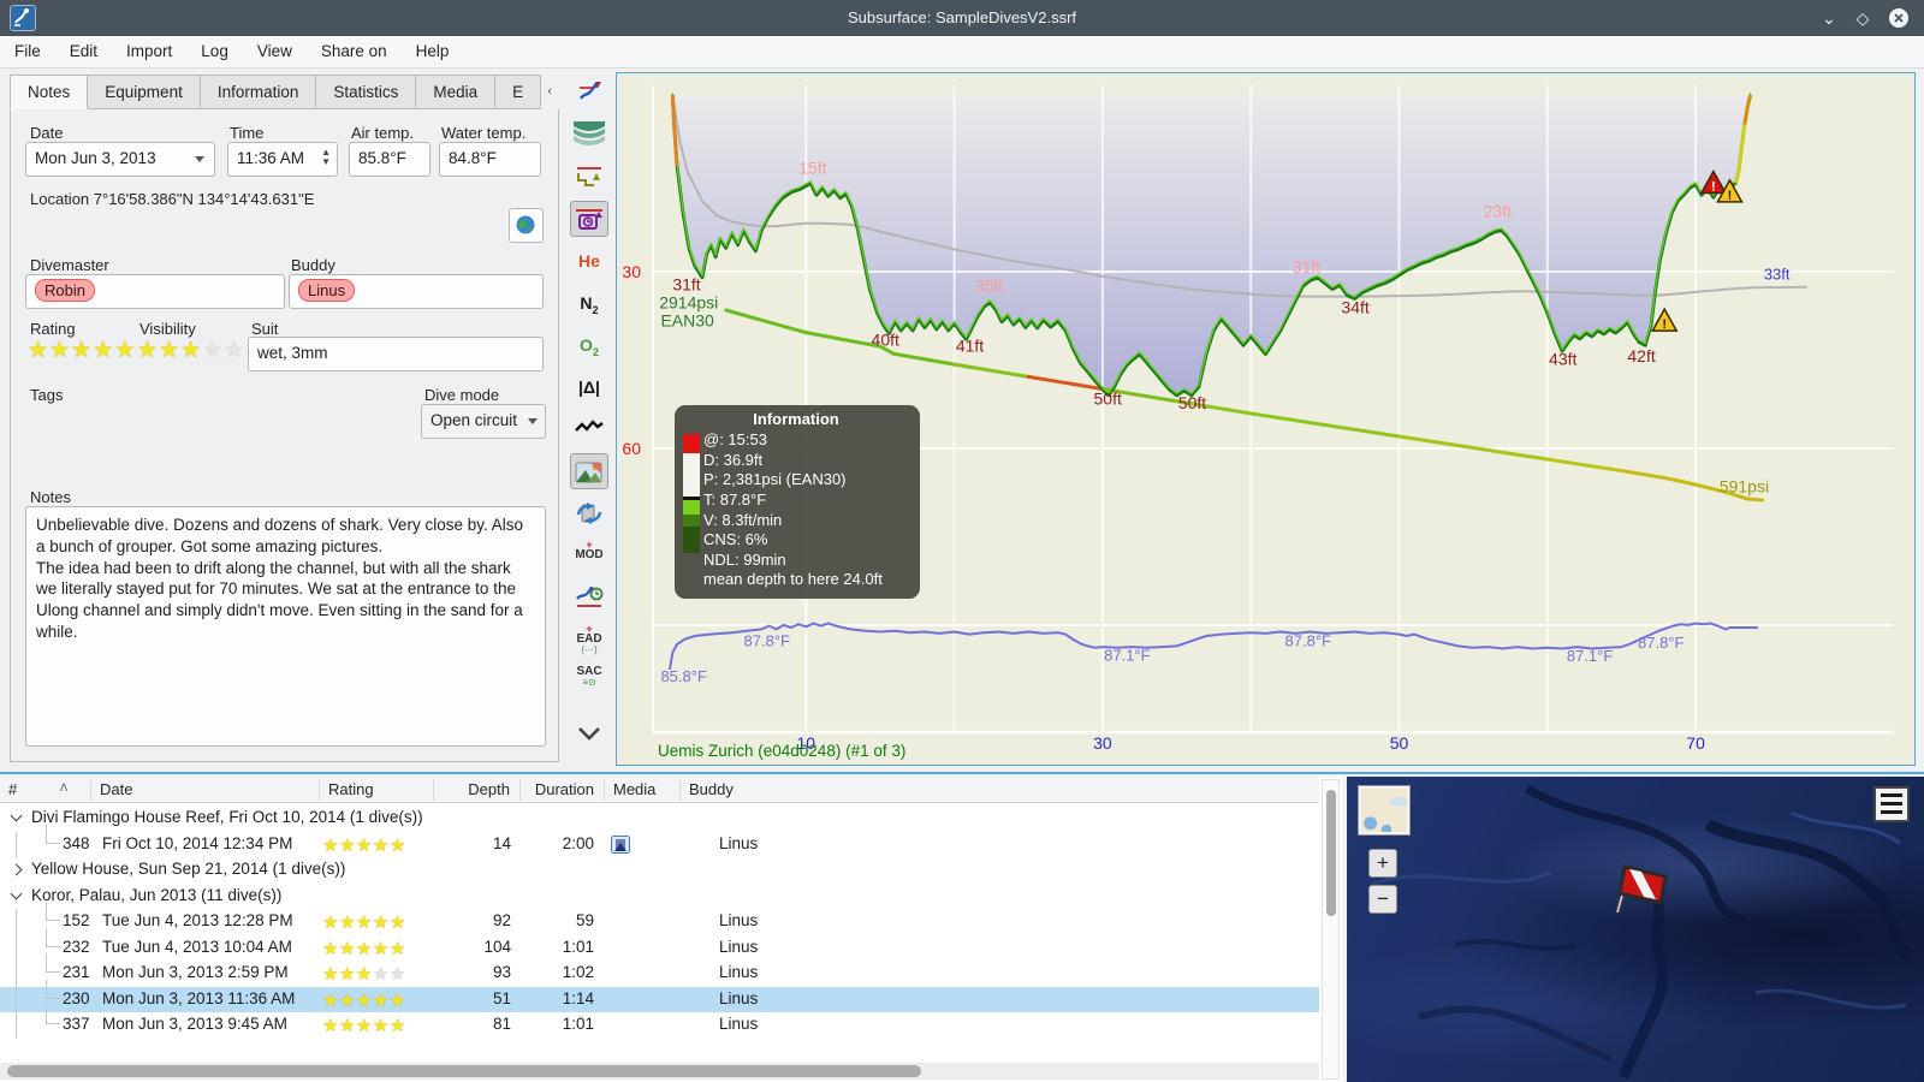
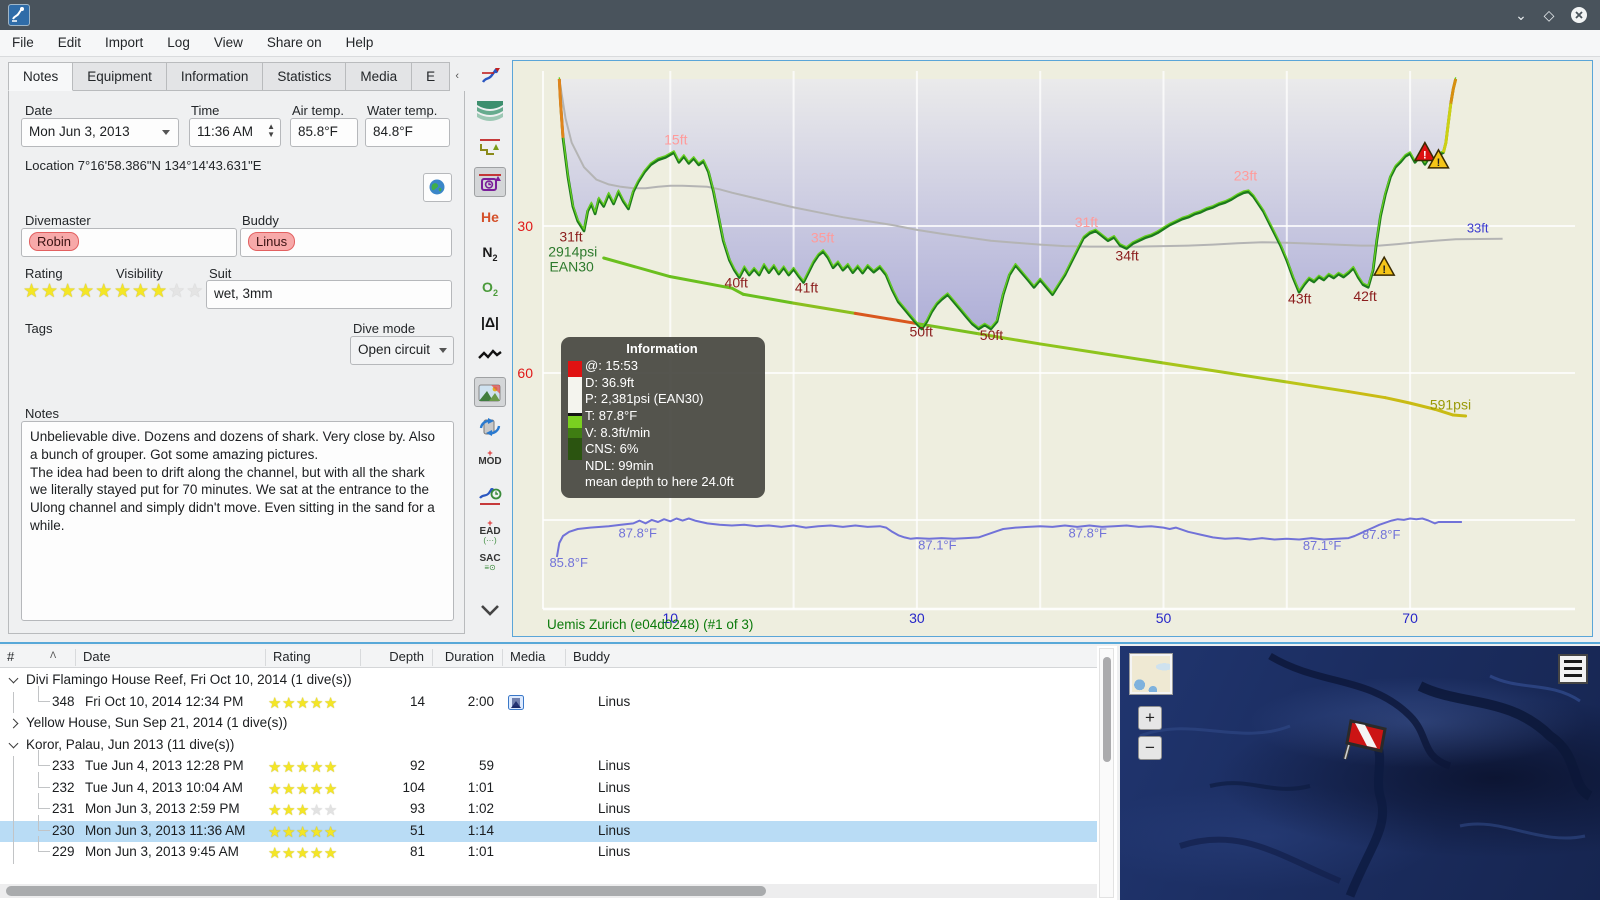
- Subsurface: SampleDivesV2.ssrf
  ⌄
  ◇
  File
  Edit
  Import
  Log
  View
  Share on
  Help
  Notes
  Equipment
  Information
  Statistics
  Media
  E
  ‹
  Date
  Mon Jun 3, 2013
  Time
  11:36 AM
  ▲
  ▼
  Air temp.
  85.8°F
  Water temp.
  84.8°F
  Location 7°16'58.386"N 134°14'43.631"E
  Divemaster
  Robin
  Buddy
  Linus
  Rating
  ★★★★★
  Visibility
  Suit
  wet, 3mm
  Tags
  Dive mode
  Open circuit
  Notes
  Unbelievable dive. Dozens and dozens of shark. Very close by. Also a bunch of grouper. Got some amazing pictures.
  The idea had been to drift along the channel, but with all the shark we literally stayed put for 70 minutes. We sat at the entrance to the Ulong channel and simply didn't move. Even sitting in the sand for a while.
  He
  N2
  O2
  |Δ|
  +
  MOD
  +
  EAD
  (···)
  SAC
  ≡⊙
  31ft
  40ft
  41ft
  50ft
  50ft
  34ft
  43ft
  42ft
  15ft
  35ft
  31ft
  23ft
  33ft
  2914psi
  EAN30
  591psi
  85.8°F
  87.8°F
  87.1°F
  87.8°F
  87.1°F
  87.8°F
  30
  60
  10
  30
  50
  70
  !
  !
  !
  Information
  @: 15:53
  D: 36.9ft
  P: 2,381psi (EAN30)
  T: 87.8°F
  V: 8.3ft/min
  CNS: 6%
  NDL: 99min
  mean depth to here 24.0ft
  Uemis Zurich (e04d0248) (#1 of 3)
  #
  Date
  Rating
  Depth
  Duration
  Media
  Buddy
  ᐱ
  Divi Flamingo House Reef, Fri Oct 10, 2014 (1 dive(s))
  348
  Fri Oct 10, 2014 12:34 PM
  ★★★★★
  14
  2:00
  Linus
  Yellow House, Sun Sep 21, 2014 (1 dive(s))
  Koror, Palau, Jun 2013 (11 dive(s))
- 152
+ 233
  Tue Jun 4, 2013 12:28 PM
  ★★★★★
  92
  59
  Linus
  232
  Tue Jun 4, 2013 10:04 AM
  ★★★★★
  104
  1:01
  Linus
  231
  Mon Jun 3, 2013 2:59 PM
  ★★★★★
  93
  1:02
  Linus
  230
  Mon Jun 3, 2013 11:36 AM
  ★★★★★
  51
  1:14
  Linus
- 337
+ 229
  Mon Jun 3, 2013 9:45 AM
  ★★★★★
  81
  1:01
  Linus
  +
  −
